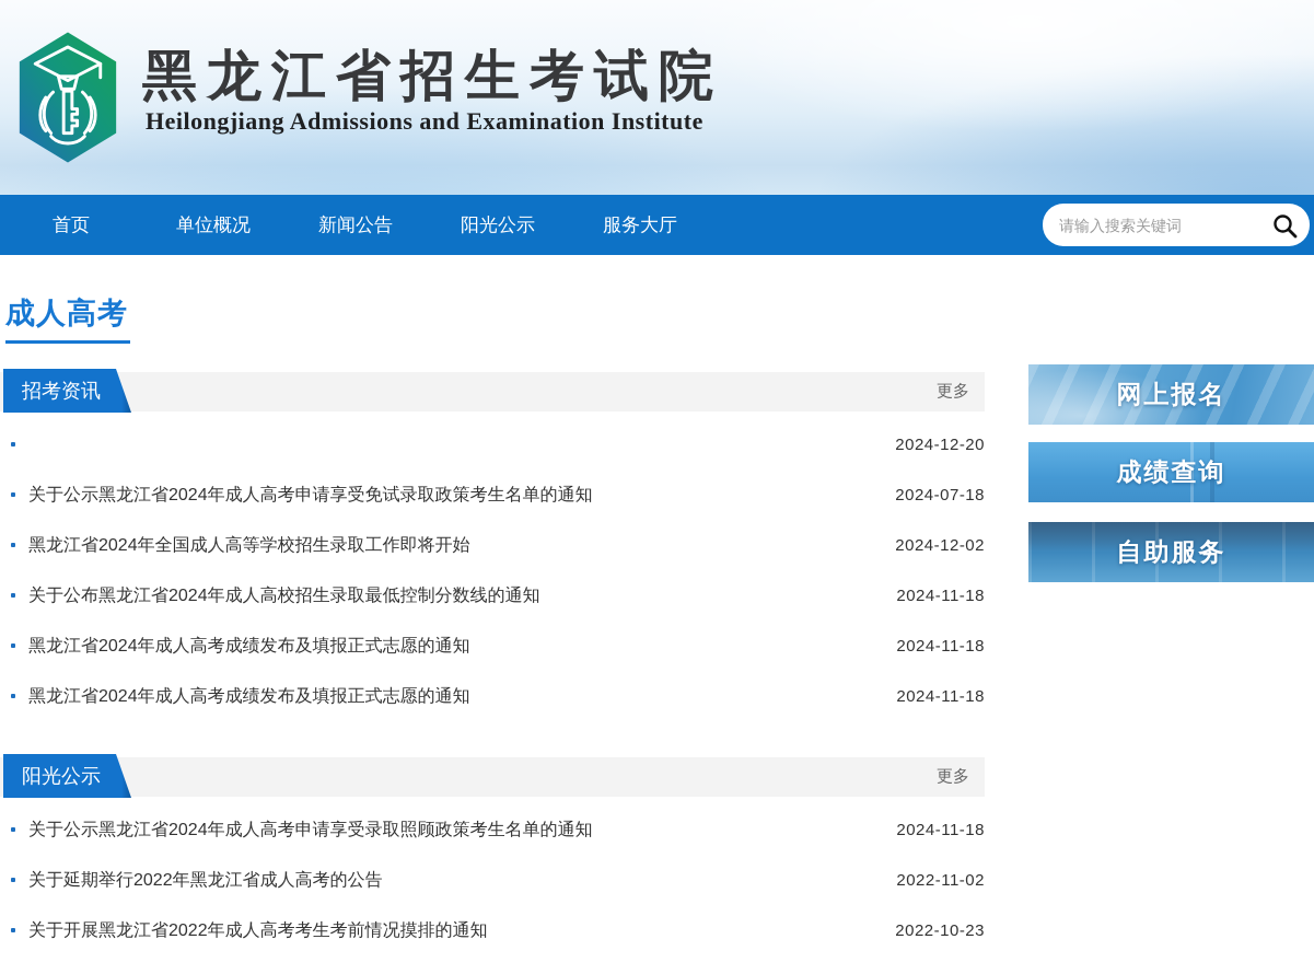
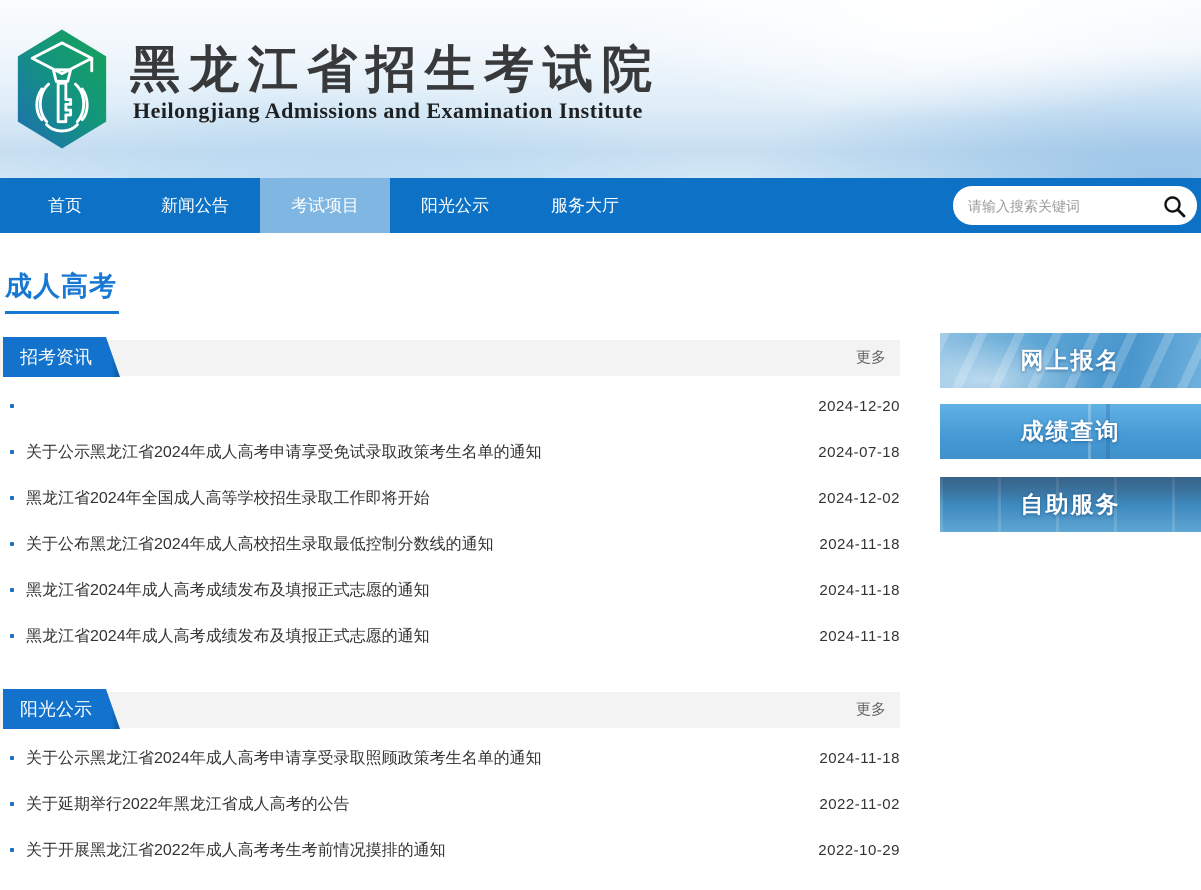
  黑龙江省招生考试院
  Heilongjiang Admissions and Examination Institute
  首页
- 单位概况
  新闻公告
+ 考试项目
  阳光公示
  服务大厅
  请输入搜索关键词
  成人高考
  招考资讯
  更多
  2024-12-20
  关于公示黑龙江省2024年成人高考申请享受免试录取政策考生名单的通知
  2024-07-18
  黑龙江省2024年全国成人高等学校招生录取工作即将开始
  2024-12-02
  关于公布黑龙江省2024年成人高校招生录取最低控制分数线的通知
  2024-11-18
  黑龙江省2024年成人高考成绩发布及填报正式志愿的通知
  2024-11-18
  黑龙江省2024年成人高考成绩发布及填报正式志愿的通知
  2024-11-18
  阳光公示
  更多
  关于公示黑龙江省2024年成人高考申请享受录取照顾政策考生名单的通知
  2024-11-18
  关于延期举行2022年黑龙江省成人高考的公告
  2022-11-02
  关于开展黑龙江省2022年成人高考考生考前情况摸排的通知
- 2022-10-23
+ 2022-10-29
  网上报名
  成绩查询
  自助服务
